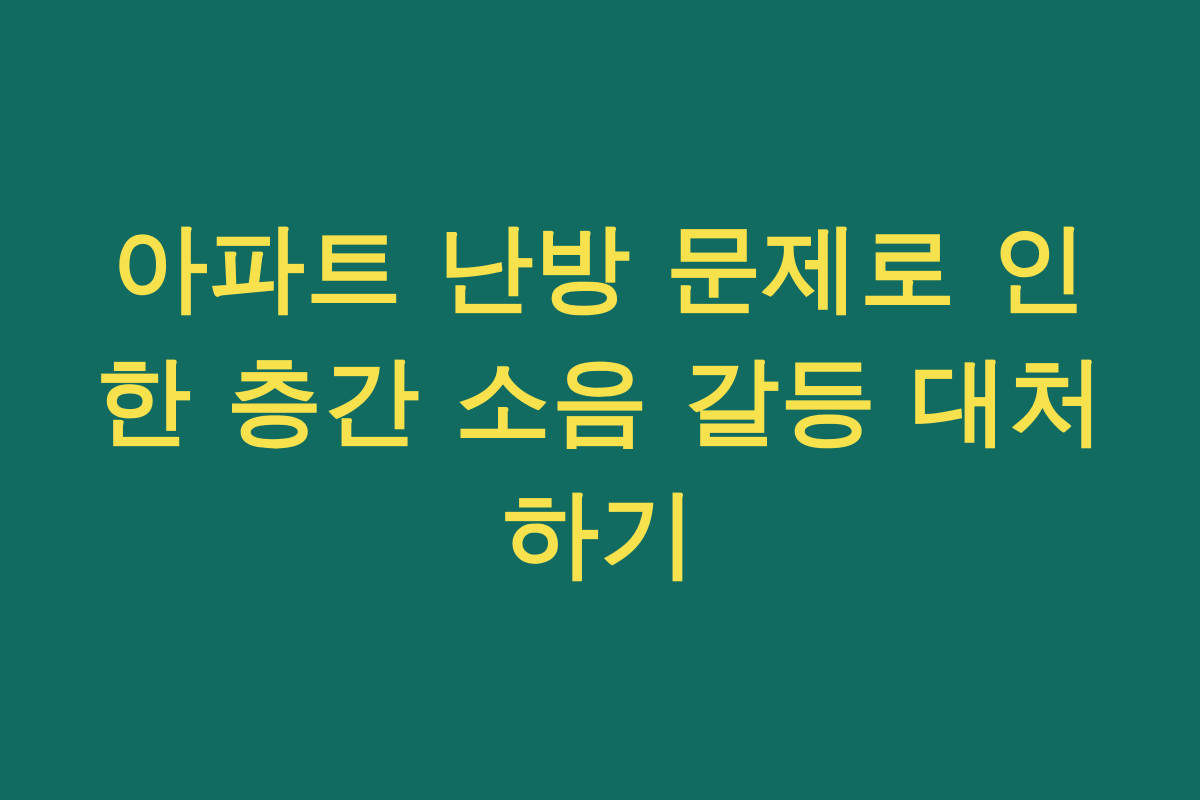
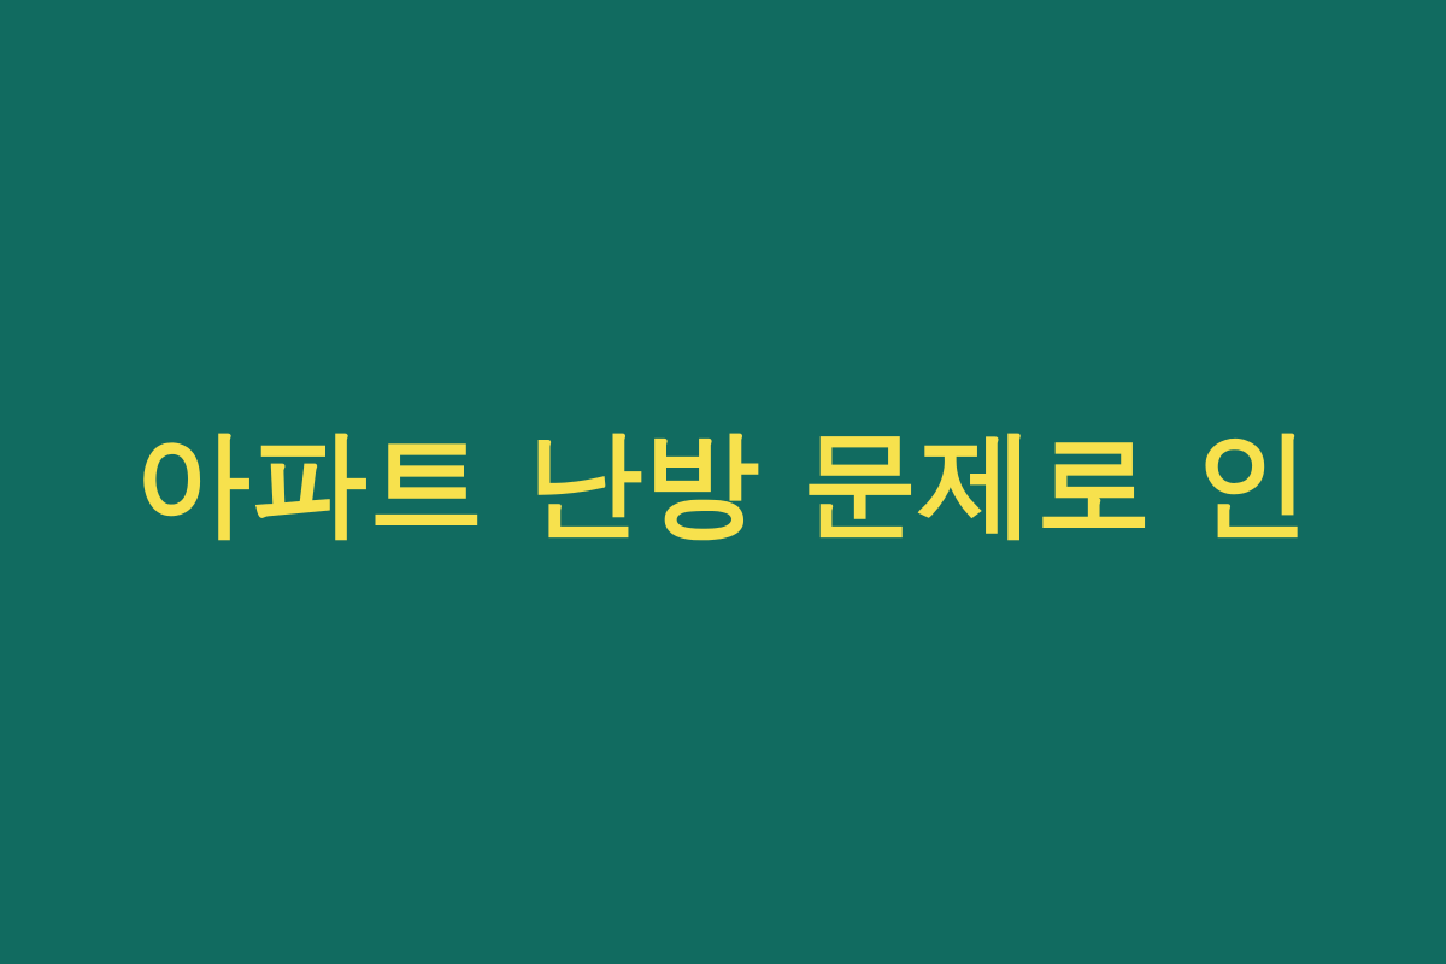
  아파트 난방 문제로 인
- 한 층간 소음 갈등 대처
- 하기
